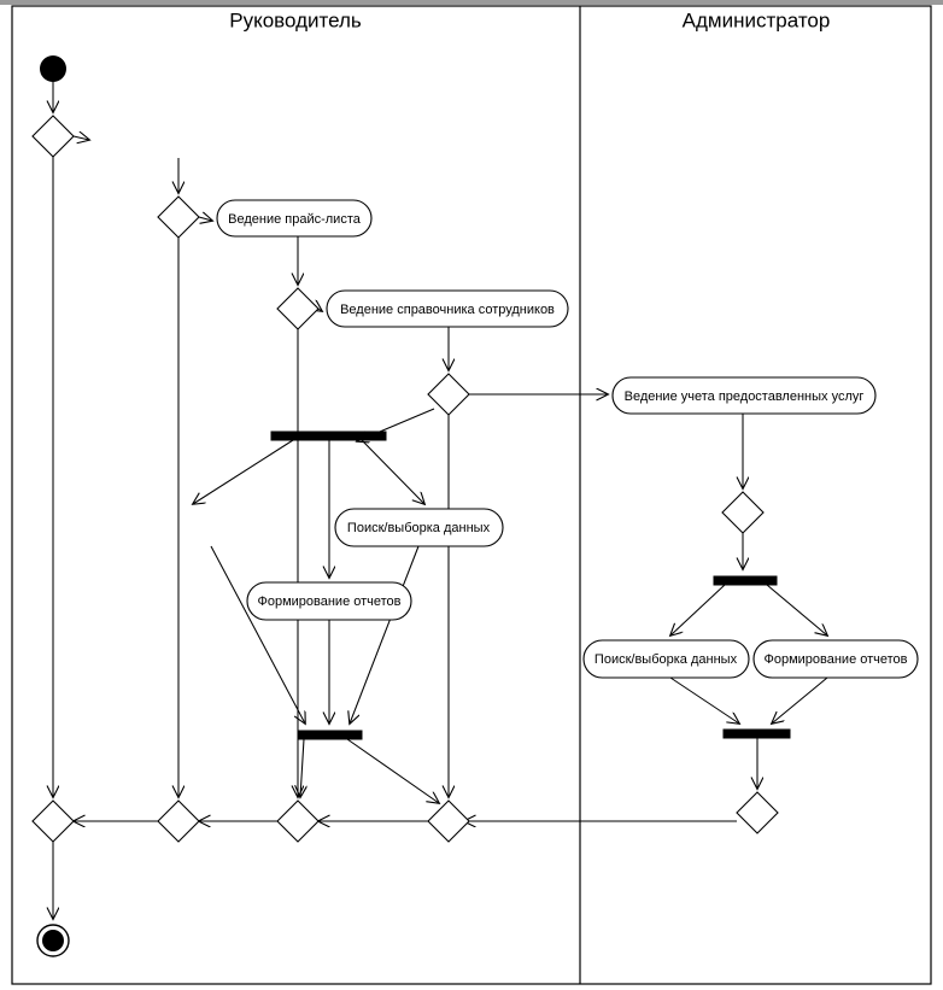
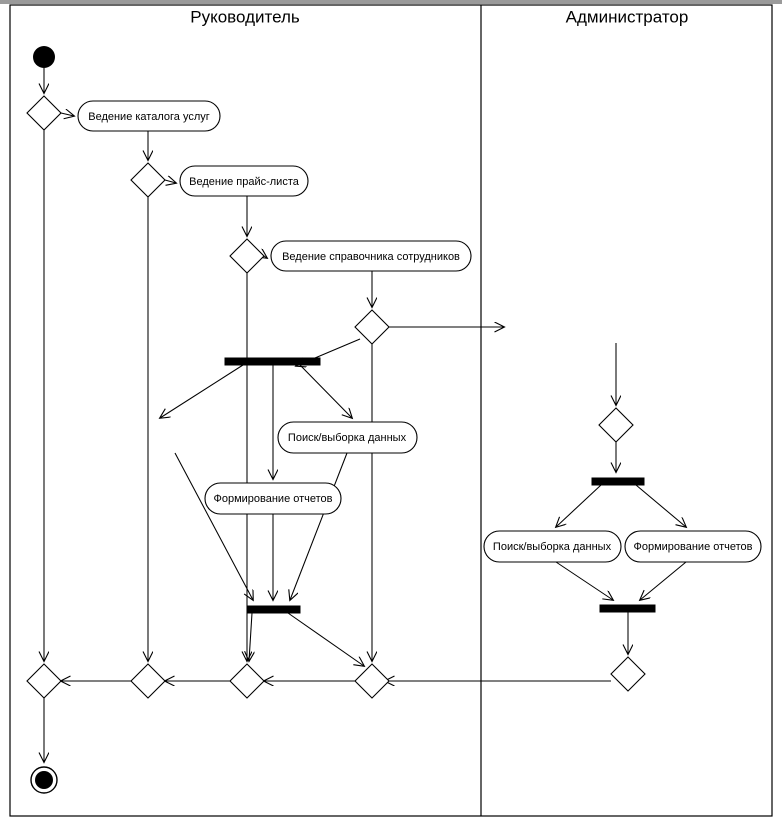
  Руководитель
  Администратор
+ Ведение каталога услуг
  Ведение прайс-листа
  Ведение справочника сотрудников
- Ведение учета предоставленных услуг
  Поиск/выборка данных
  Формирование отчетов
  Поиск/выборка данных
  Формирование отчетов
